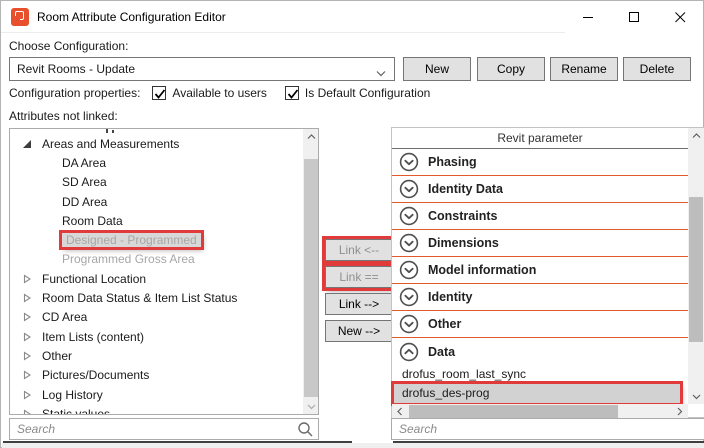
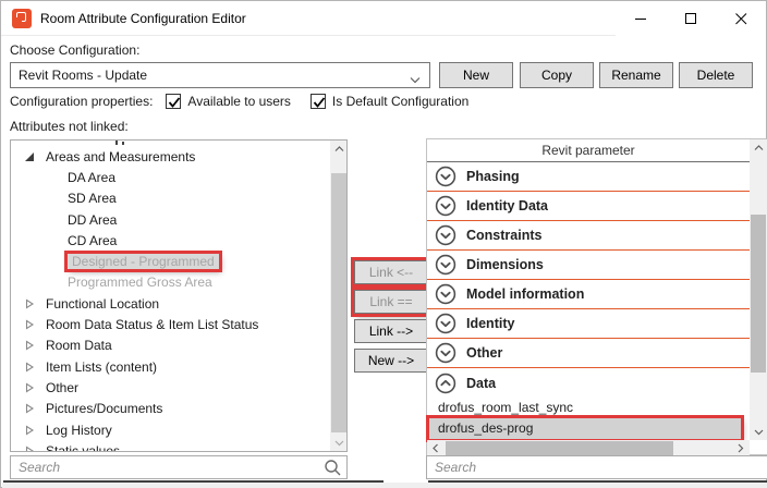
  Room Attribute Configuration Editor
  Choose Configuration:
  Revit Rooms - Update
  New
  Copy
  Rename
  Delete
  Configuration properties:
  Available to users
  Is Default Configuration
  Attributes not linked:
  Areas and Measurements
  DA Area
  SD Area
  DD Area
- Room Data
+ CD Area
  Designed - Programmed
  Programmed Gross Area
  Functional Location
  Room Data Status & Item List Status
- CD Area
+ Room Data
  Item Lists (content)
  Other
  Pictures/Documents
  Log History
  Static values
  Search
  Link <--
  Link ==
  Link -->
  New -->
  Revit parameter
  Phasing
  Identity Data
  Constraints
  Dimensions
  Model information
  Identity
  Other
  Data
  drofus_room_last_sync
  drofus_des-prog
  Search
